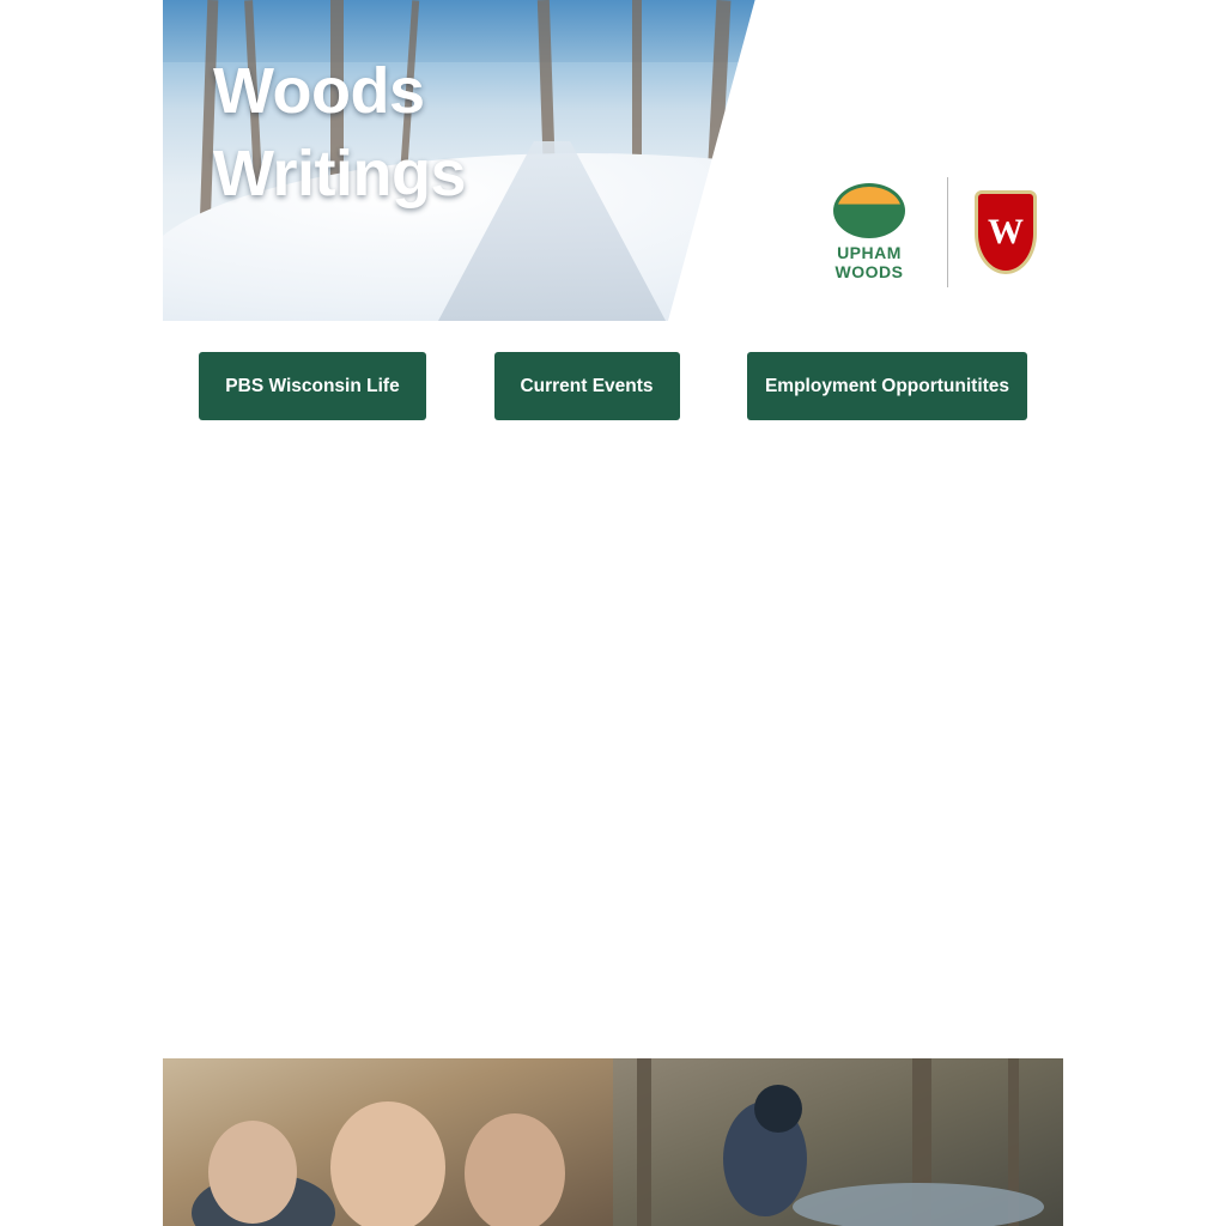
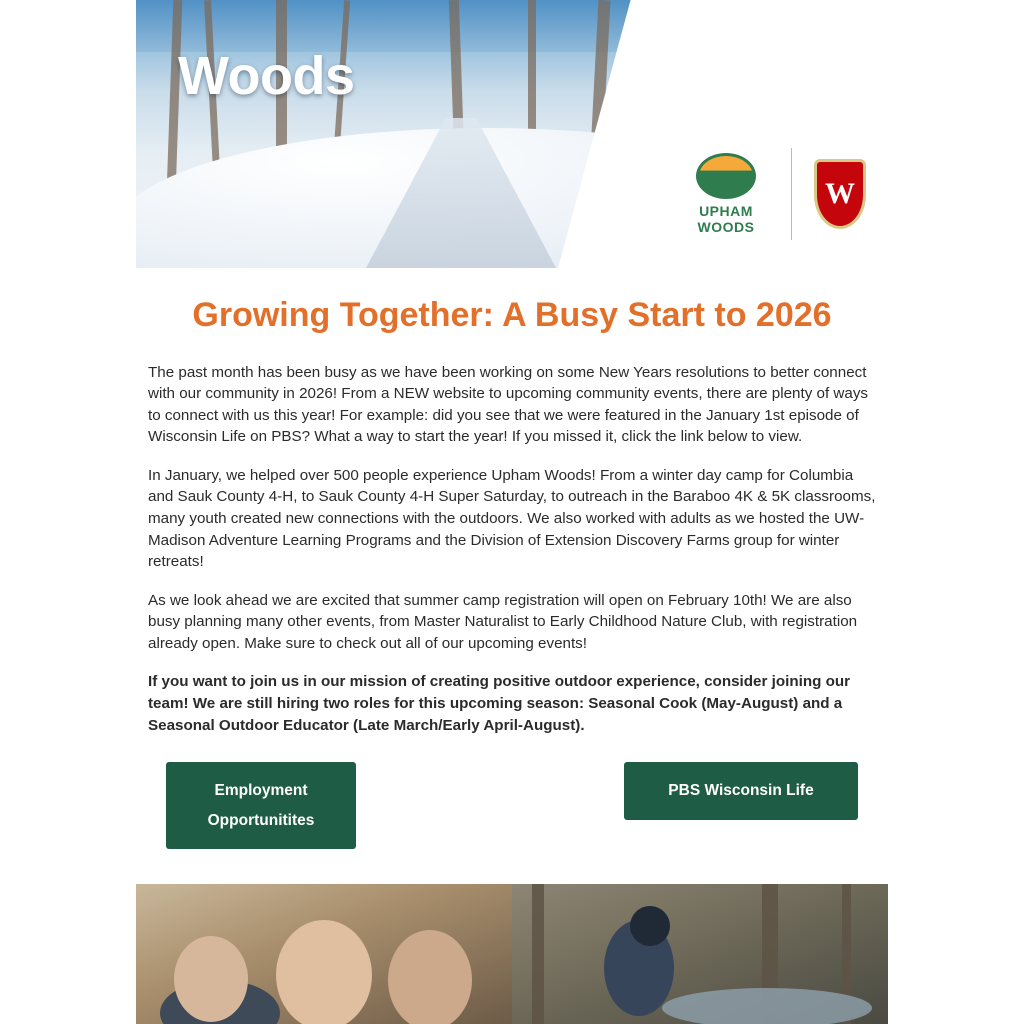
  Woods
- Writings
  UPHAM
  WOODS
  W
+ Growing Together: A Busy Start to 2026
+ The past month has been busy as we have been working on some New Years resolutions to better connect with our community in 2026! From a NEW website to upcoming community events, there are plenty of ways to connect with us this year! For example: did you see that we were featured in the January 1st episode of Wisconsin Life on PBS? What a way to start the year! If you missed it, click the link below to view.
+ In January, we helped over 500 people experience Upham Woods! From a winter day camp for Columbia and Sauk County 4-H, to Sauk County 4-H Super Saturday, to outreach in the Baraboo 4K & 5K classrooms, many youth created new connections with the outdoors. We also worked with adults as we hosted the UW-Madison Adventure Learning Programs and the Division of Extension Discovery Farms group for winter retreats!
+ As we look ahead we are excited that summer camp registration will open on February 10th! We are also busy planning many other events, from Master Naturalist to Early Childhood Nature Club, with registration already open. Make sure to check out all of our upcoming events!
+ If you want to join us in our mission of creating positive outdoor experience, consider joining our team! We are still hiring two roles for this upcoming season: Seasonal Cook (May-August) and a Seasonal Outdoor Educator (Late March/Early April-August).
- PBS Wisconsin Life
+ Employment Opportunitites
- Current Events
- Employment Opportunitites
+ PBS Wisconsin Life
